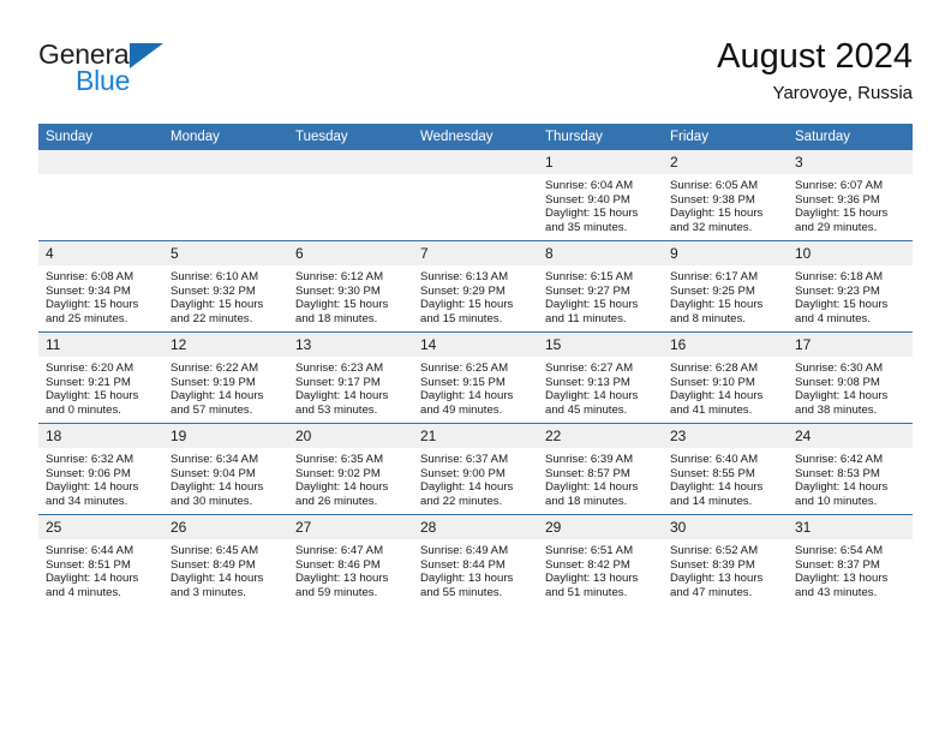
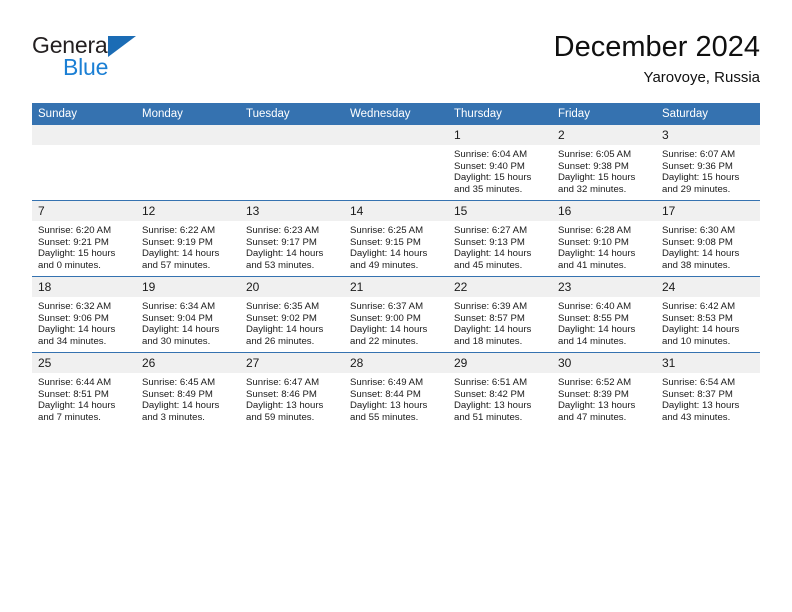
  General
  Blue
- August 2024
+ December 2024
  Yarovoye, Russia
  Sunday	Monday	Tuesday	Wednesday	Thursday	Friday	Saturday
  				1Sunrise: 6:04 AMSunset: 9:40 PMDaylight: 15 hoursand 35 minutes.	2Sunrise: 6:05 AMSunset: 9:38 PMDaylight: 15 hoursand 32 minutes.	3Sunrise: 6:07 AMSunset: 9:36 PMDaylight: 15 hoursand 29 minutes.
- 4Sunrise: 6:08 AMSunset: 9:34 PMDaylight: 15 hoursand 25 minutes.	5Sunrise: 6:10 AMSunset: 9:32 PMDaylight: 15 hoursand 22 minutes.	6Sunrise: 6:12 AMSunset: 9:30 PMDaylight: 15 hoursand 18 minutes.	7Sunrise: 6:13 AMSunset: 9:29 PMDaylight: 15 hoursand 15 minutes.	8Sunrise: 6:15 AMSunset: 9:27 PMDaylight: 15 hoursand 11 minutes.	9Sunrise: 6:17 AMSunset: 9:25 PMDaylight: 15 hoursand 8 minutes.	10Sunrise: 6:18 AMSunset: 9:23 PMDaylight: 15 hoursand 4 minutes.
- 11Sunrise: 6:20 AMSunset: 9:21 PMDaylight: 15 hoursand 0 minutes.	12Sunrise: 6:22 AMSunset: 9:19 PMDaylight: 14 hoursand 57 minutes.	13Sunrise: 6:23 AMSunset: 9:17 PMDaylight: 14 hoursand 53 minutes.	14Sunrise: 6:25 AMSunset: 9:15 PMDaylight: 14 hoursand 49 minutes.	15Sunrise: 6:27 AMSunset: 9:13 PMDaylight: 14 hoursand 45 minutes.	16Sunrise: 6:28 AMSunset: 9:10 PMDaylight: 14 hoursand 41 minutes.	17Sunrise: 6:30 AMSunset: 9:08 PMDaylight: 14 hoursand 38 minutes.
+ 7Sunrise: 6:20 AMSunset: 9:21 PMDaylight: 15 hoursand 0 minutes.	12Sunrise: 6:22 AMSunset: 9:19 PMDaylight: 14 hoursand 57 minutes.	13Sunrise: 6:23 AMSunset: 9:17 PMDaylight: 14 hoursand 53 minutes.	14Sunrise: 6:25 AMSunset: 9:15 PMDaylight: 14 hoursand 49 minutes.	15Sunrise: 6:27 AMSunset: 9:13 PMDaylight: 14 hoursand 45 minutes.	16Sunrise: 6:28 AMSunset: 9:10 PMDaylight: 14 hoursand 41 minutes.	17Sunrise: 6:30 AMSunset: 9:08 PMDaylight: 14 hoursand 38 minutes.
  18Sunrise: 6:32 AMSunset: 9:06 PMDaylight: 14 hoursand 34 minutes.	19Sunrise: 6:34 AMSunset: 9:04 PMDaylight: 14 hoursand 30 minutes.	20Sunrise: 6:35 AMSunset: 9:02 PMDaylight: 14 hoursand 26 minutes.	21Sunrise: 6:37 AMSunset: 9:00 PMDaylight: 14 hoursand 22 minutes.	22Sunrise: 6:39 AMSunset: 8:57 PMDaylight: 14 hoursand 18 minutes.	23Sunrise: 6:40 AMSunset: 8:55 PMDaylight: 14 hoursand 14 minutes.	24Sunrise: 6:42 AMSunset: 8:53 PMDaylight: 14 hoursand 10 minutes.
- 25Sunrise: 6:44 AMSunset: 8:51 PMDaylight: 14 hoursand 4 minutes.	26Sunrise: 6:45 AMSunset: 8:49 PMDaylight: 14 hoursand 3 minutes.	27Sunrise: 6:47 AMSunset: 8:46 PMDaylight: 13 hoursand 59 minutes.	28Sunrise: 6:49 AMSunset: 8:44 PMDaylight: 13 hoursand 55 minutes.	29Sunrise: 6:51 AMSunset: 8:42 PMDaylight: 13 hoursand 51 minutes.	30Sunrise: 6:52 AMSunset: 8:39 PMDaylight: 13 hoursand 47 minutes.	31Sunrise: 6:54 AMSunset: 8:37 PMDaylight: 13 hoursand 43 minutes.
+ 25Sunrise: 6:44 AMSunset: 8:51 PMDaylight: 14 hoursand 7 minutes.	26Sunrise: 6:45 AMSunset: 8:49 PMDaylight: 14 hoursand 3 minutes.	27Sunrise: 6:47 AMSunset: 8:46 PMDaylight: 13 hoursand 59 minutes.	28Sunrise: 6:49 AMSunset: 8:44 PMDaylight: 13 hoursand 55 minutes.	29Sunrise: 6:51 AMSunset: 8:42 PMDaylight: 13 hoursand 51 minutes.	30Sunrise: 6:52 AMSunset: 8:39 PMDaylight: 13 hoursand 47 minutes.	31Sunrise: 6:54 AMSunset: 8:37 PMDaylight: 13 hoursand 43 minutes.
